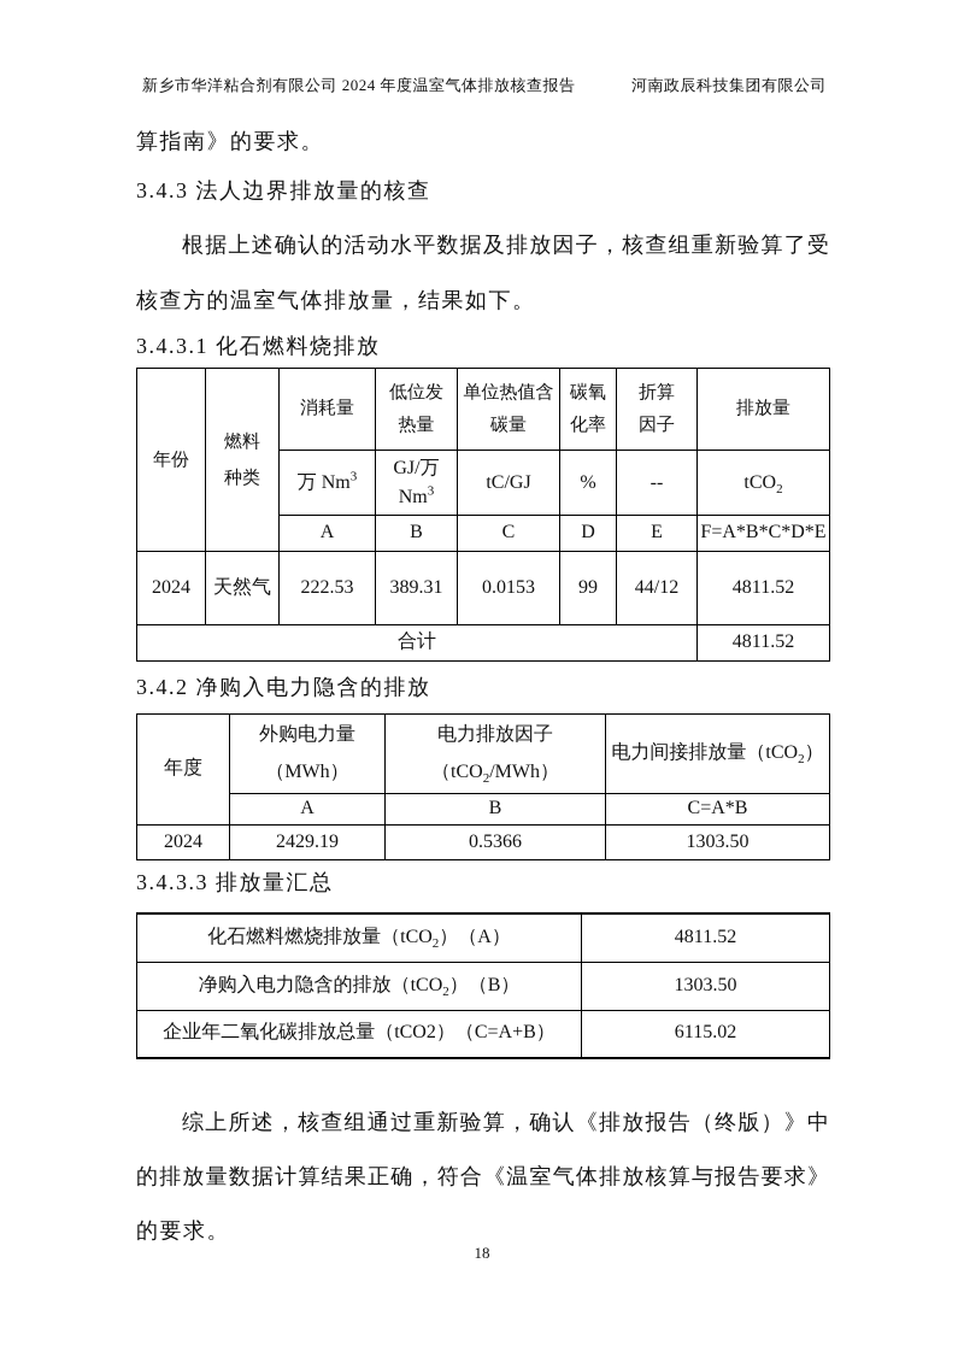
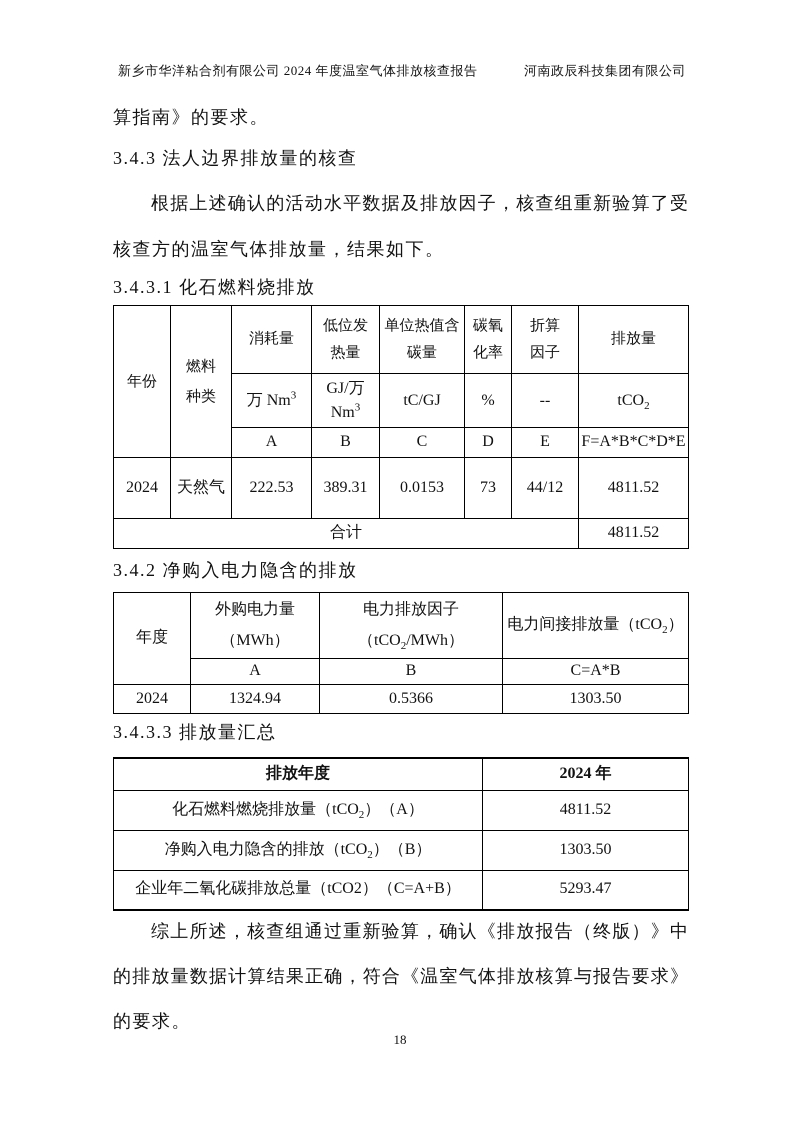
  新乡市华洋粘合剂有限公司 2024 年度温室气体排放核查报告
  河南政辰科技集团有限公司
  算指南》的要求。
  3.4.3 法人边界排放量的核查
  根据上述确认的活动水平数据及排放因子，核查组重新验算了受
  核查方的温室气体排放量，结果如下。
  3.4.3.1 化石燃料烧排放
  年份	燃料种类	消耗量	低位发热量	单位热值含碳量	碳氧化率	折算因子	排放量
  万 Nm3	GJ/万Nm3	tC/GJ	%	--	tCO2
  A	B	C	D	E	F=A*B*C*D*E
- 2024	天然气	222.53	389.31	0.0153	99	44/12	4811.52
+ 2024	天然气	222.53	389.31	0.0153	73	44/12	4811.52
  合计	4811.52
  3.4.2 净购入电力隐含的排放
  年度	外购电力量（MWh）	电力排放因子（tCO2/MWh）	电力间接排放量（tCO2）
  A	B	C=A*B
- 2024	2429.19	0.5366	1303.50
+ 2024	1324.94	0.5366	1303.50
  3.4.3.3 排放量汇总
+ 排放年度	2024 年
  化石燃料燃烧排放量（tCO2）（A）	4811.52
  净购入电力隐含的排放（tCO2）（B）	1303.50
- 企业年二氧化碳排放总量（tCO2）（C=A+B）	6115.02
+ 企业年二氧化碳排放总量（tCO2）（C=A+B）	5293.47
  综上所述，核查组通过重新验算，确认《排放报告（终版）》中
  的排放量数据计算结果正确，符合《温室气体排放核算与报告要求》
  的要求。
  18
